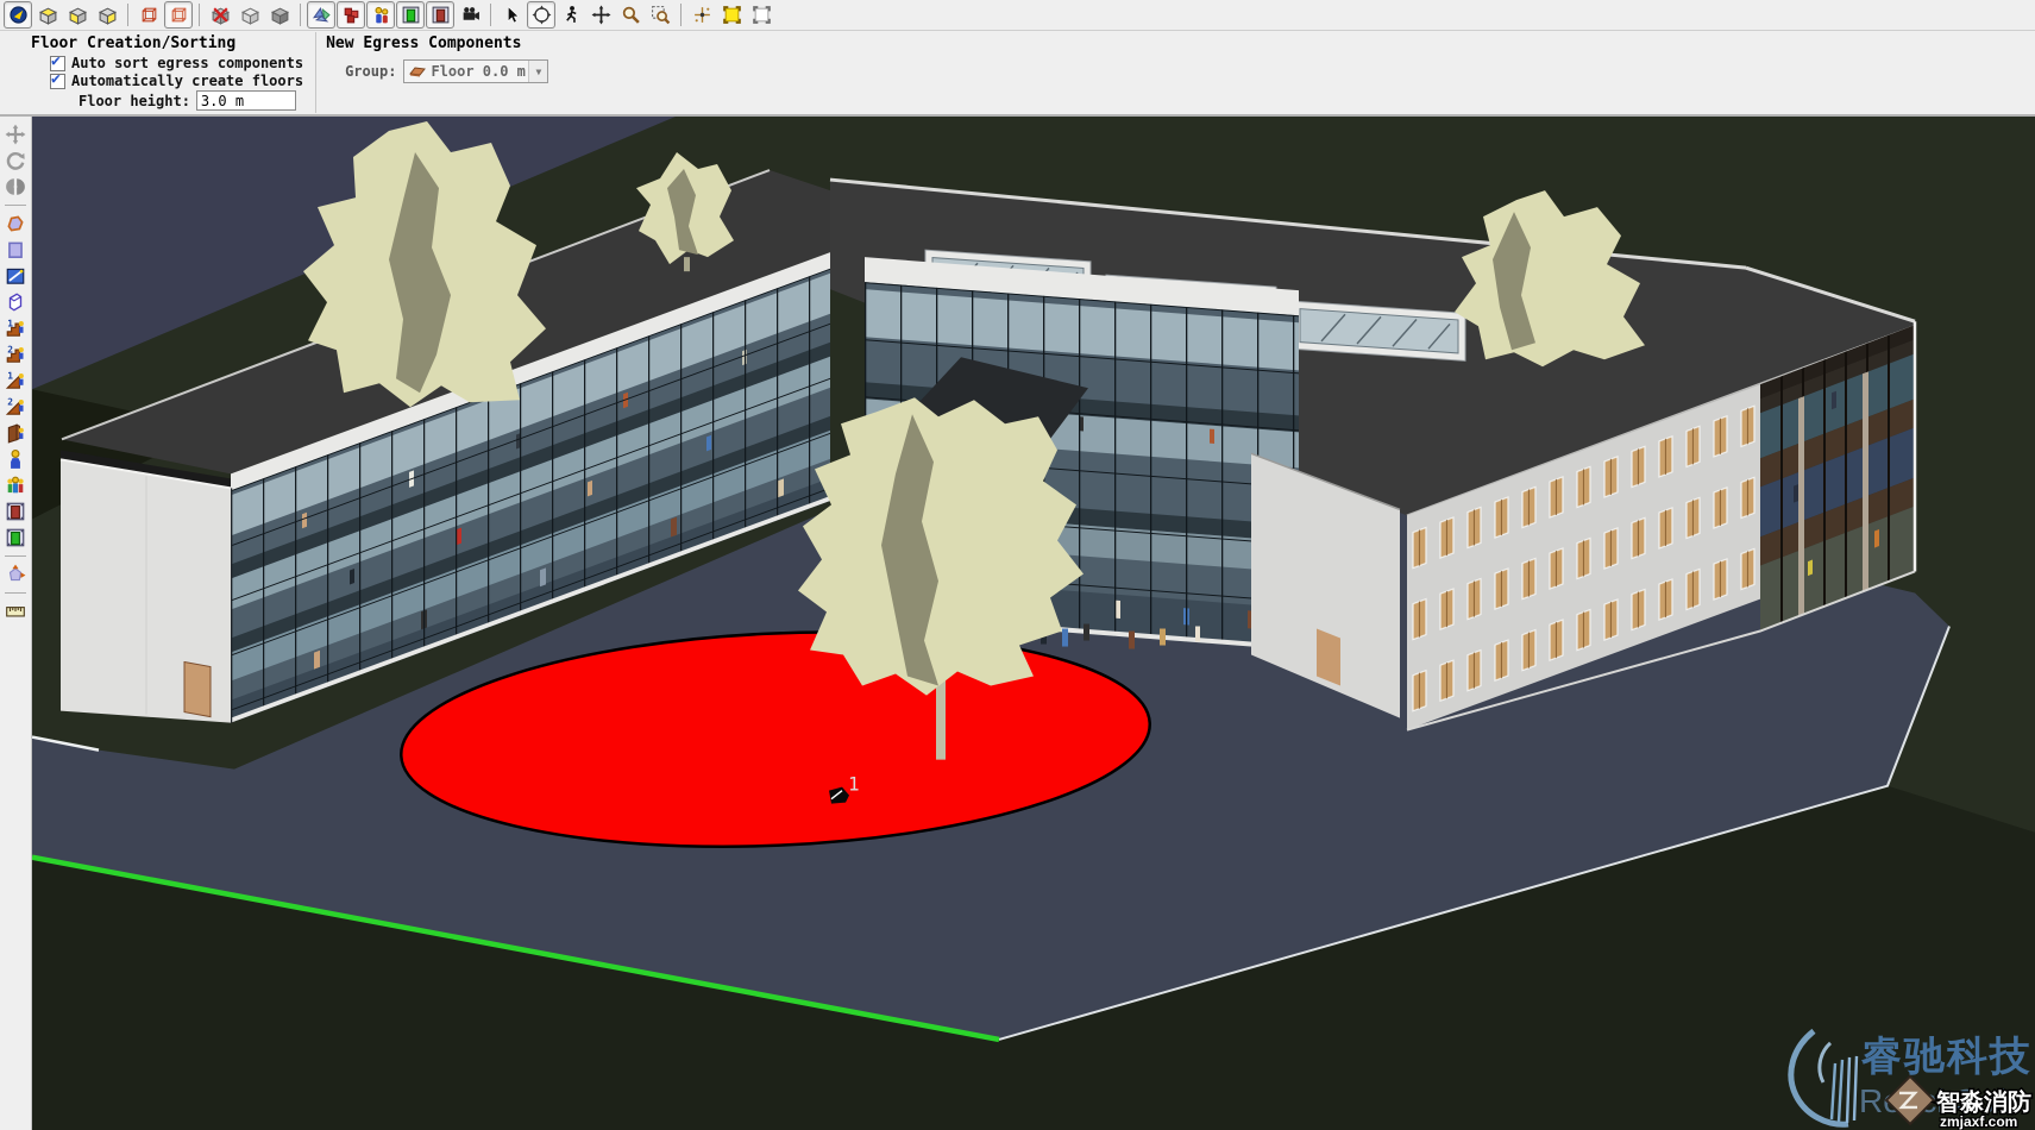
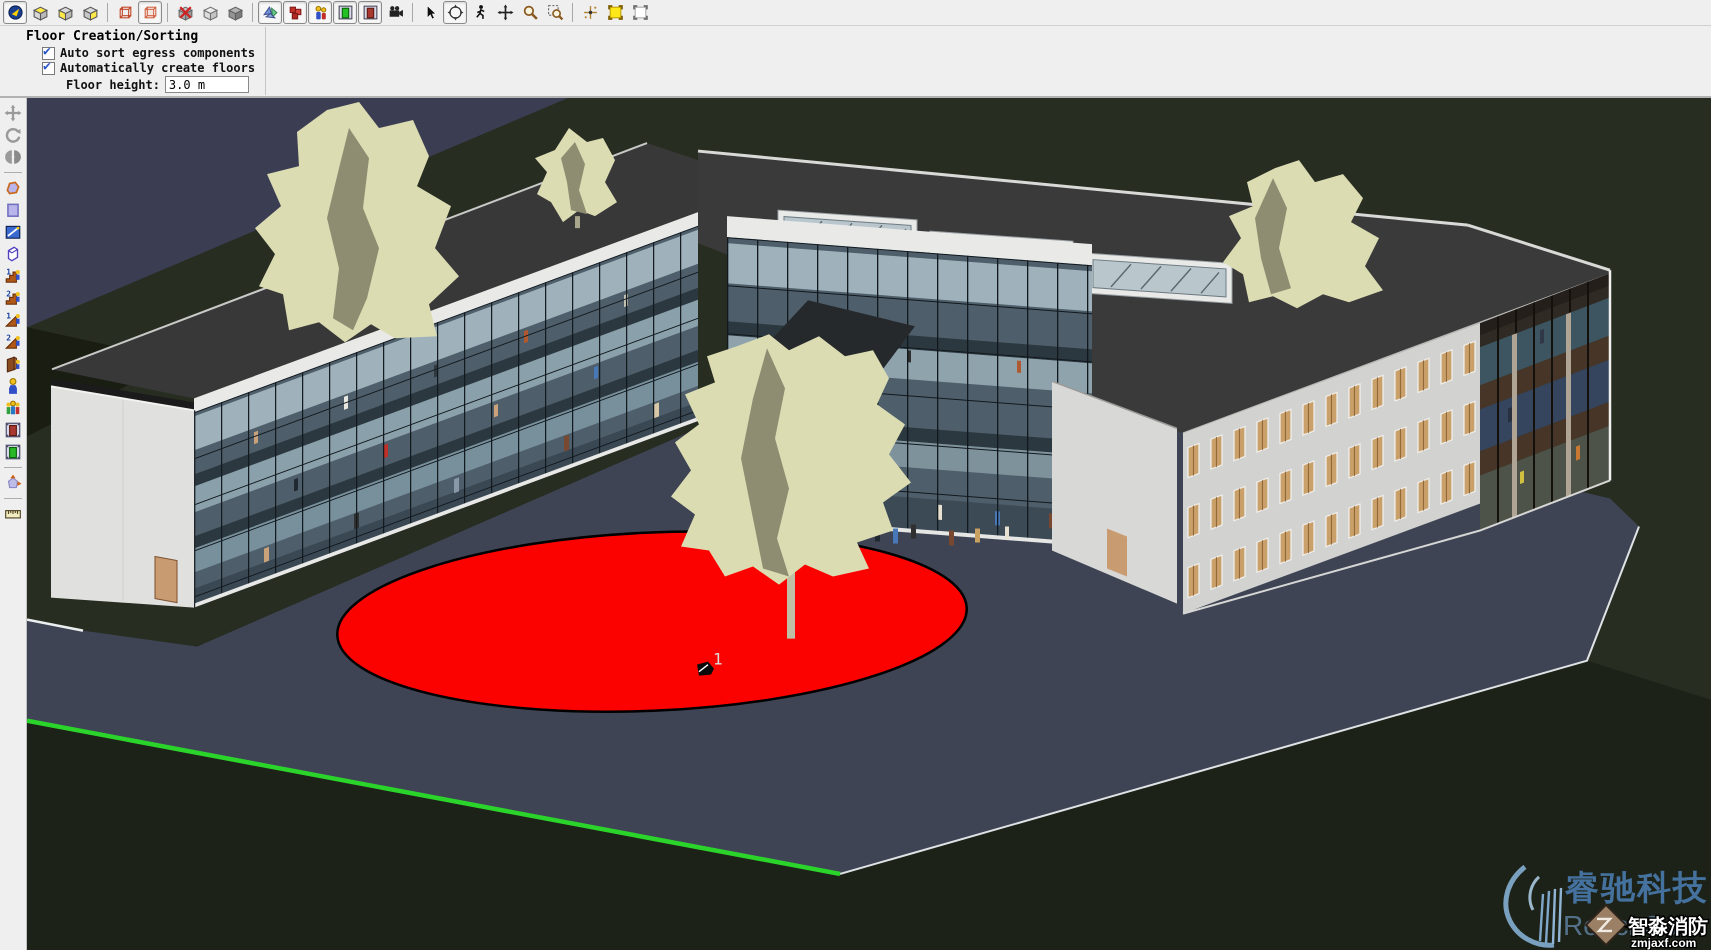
  Floor Creation/Sorting
  ✔
  Auto sort egress components
  ✔
  Automatically create floors
  Floor height:
  3.0 m
- New Egress Components
- Group:
- Floor 0.0 m
- ▼
  1
  2
  1
  2
  1
  睿驰科技
  智淼消防
  zmjaxf.com
